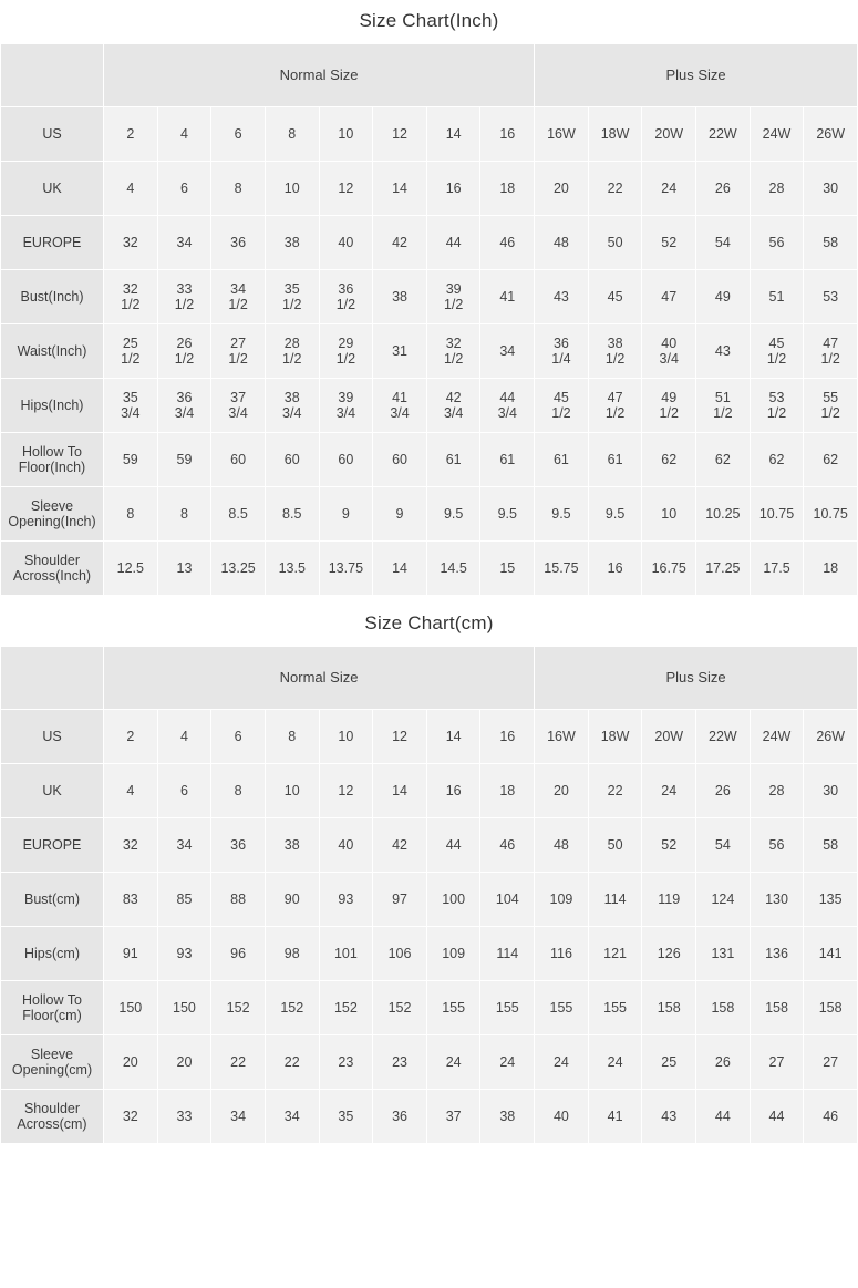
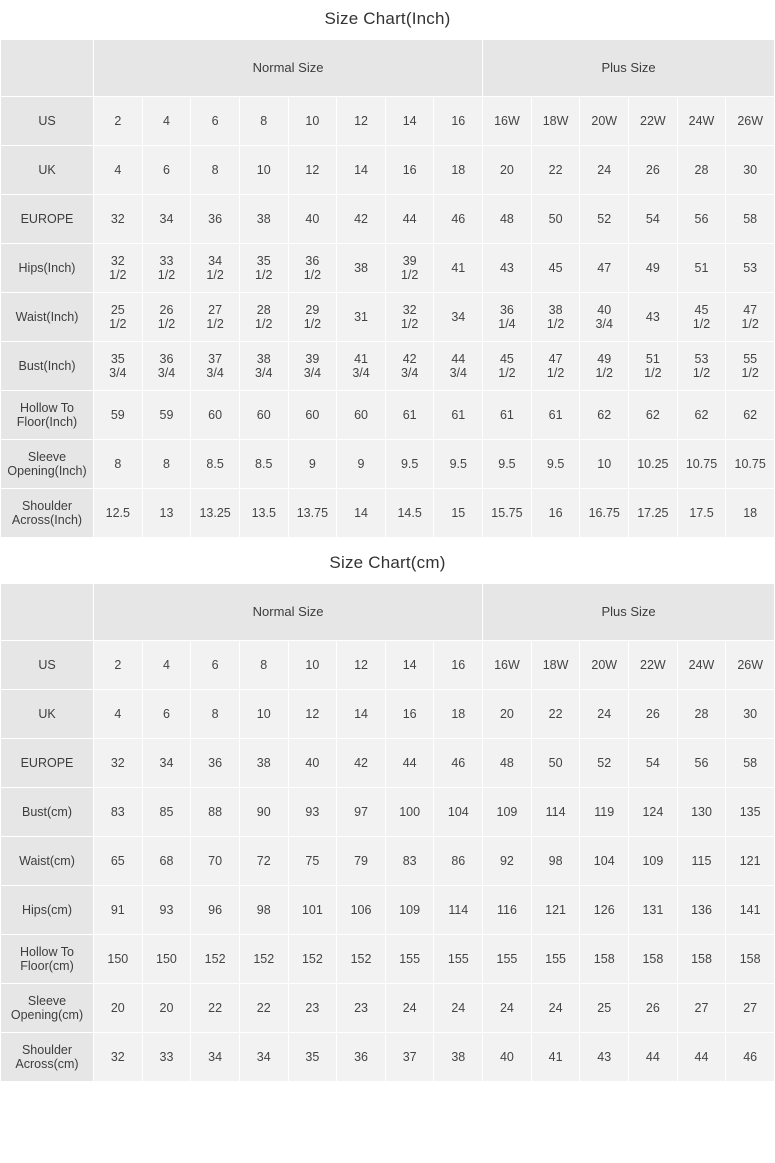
  Size Chart(Inch)
  	Normal Size	Plus Size
  US	2	4	6	8	10	12	14	16	16W	18W	20W	22W	24W	26W
  UK	4	6	8	10	12	14	16	18	20	22	24	26	28	30
  EUROPE	32	34	36	38	40	42	44	46	48	50	52	54	56	58
- Bust(Inch)	321/2	331/2	341/2	351/2	361/2	38	391/2	41	43	45	47	49	51	53
+ Hips(Inch)	321/2	331/2	341/2	351/2	361/2	38	391/2	41	43	45	47	49	51	53
  Waist(Inch)	251/2	261/2	271/2	281/2	291/2	31	321/2	34	361/4	381/2	403/4	43	451/2	471/2
- Hips(Inch)	353/4	363/4	373/4	383/4	393/4	413/4	423/4	443/4	451/2	471/2	491/2	511/2	531/2	551/2
+ Bust(Inch)	353/4	363/4	373/4	383/4	393/4	413/4	423/4	443/4	451/2	471/2	491/2	511/2	531/2	551/2
  Hollow ToFloor(Inch)	59	59	60	60	60	60	61	61	61	61	62	62	62	62
  SleeveOpening(Inch)	8	8	8.5	8.5	9	9	9.5	9.5	9.5	9.5	10	10.25	10.75	10.75
  ShoulderAcross(Inch)	12.5	13	13.25	13.5	13.75	14	14.5	15	15.75	16	16.75	17.25	17.5	18
  Size Chart(cm)
  	Normal Size	Plus Size
  US	2	4	6	8	10	12	14	16	16W	18W	20W	22W	24W	26W
  UK	4	6	8	10	12	14	16	18	20	22	24	26	28	30
  EUROPE	32	34	36	38	40	42	44	46	48	50	52	54	56	58
  Bust(cm)	83	85	88	90	93	97	100	104	109	114	119	124	130	135
+ Waist(cm)	65	68	70	72	75	79	83	86	92	98	104	109	115	121
  Hips(cm)	91	93	96	98	101	106	109	114	116	121	126	131	136	141
  Hollow ToFloor(cm)	150	150	152	152	152	152	155	155	155	155	158	158	158	158
  SleeveOpening(cm)	20	20	22	22	23	23	24	24	24	24	25	26	27	27
  ShoulderAcross(cm)	32	33	34	34	35	36	37	38	40	41	43	44	44	46
